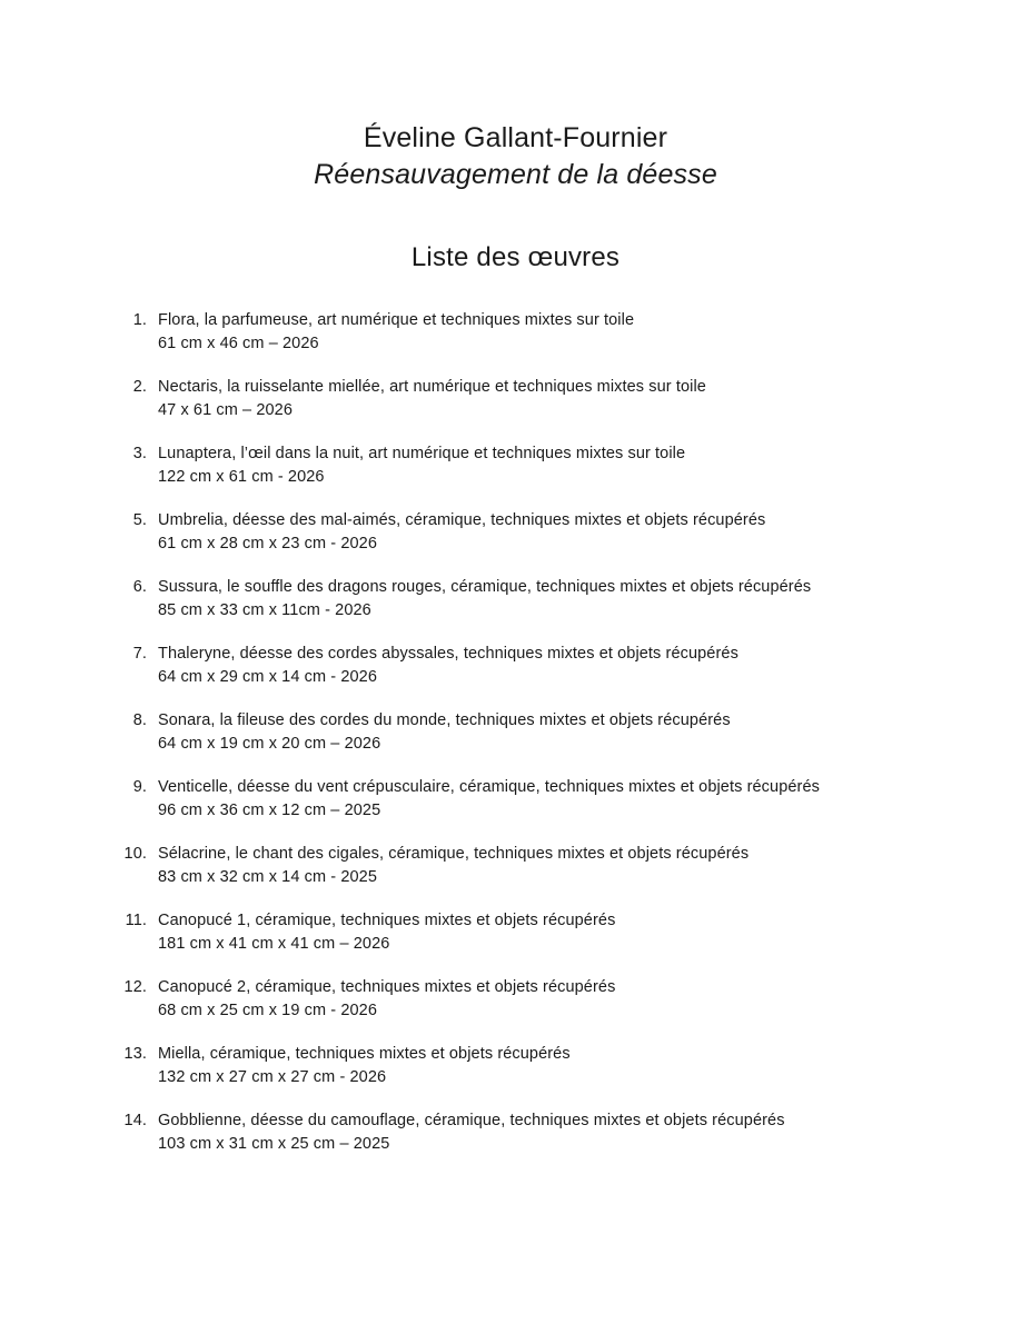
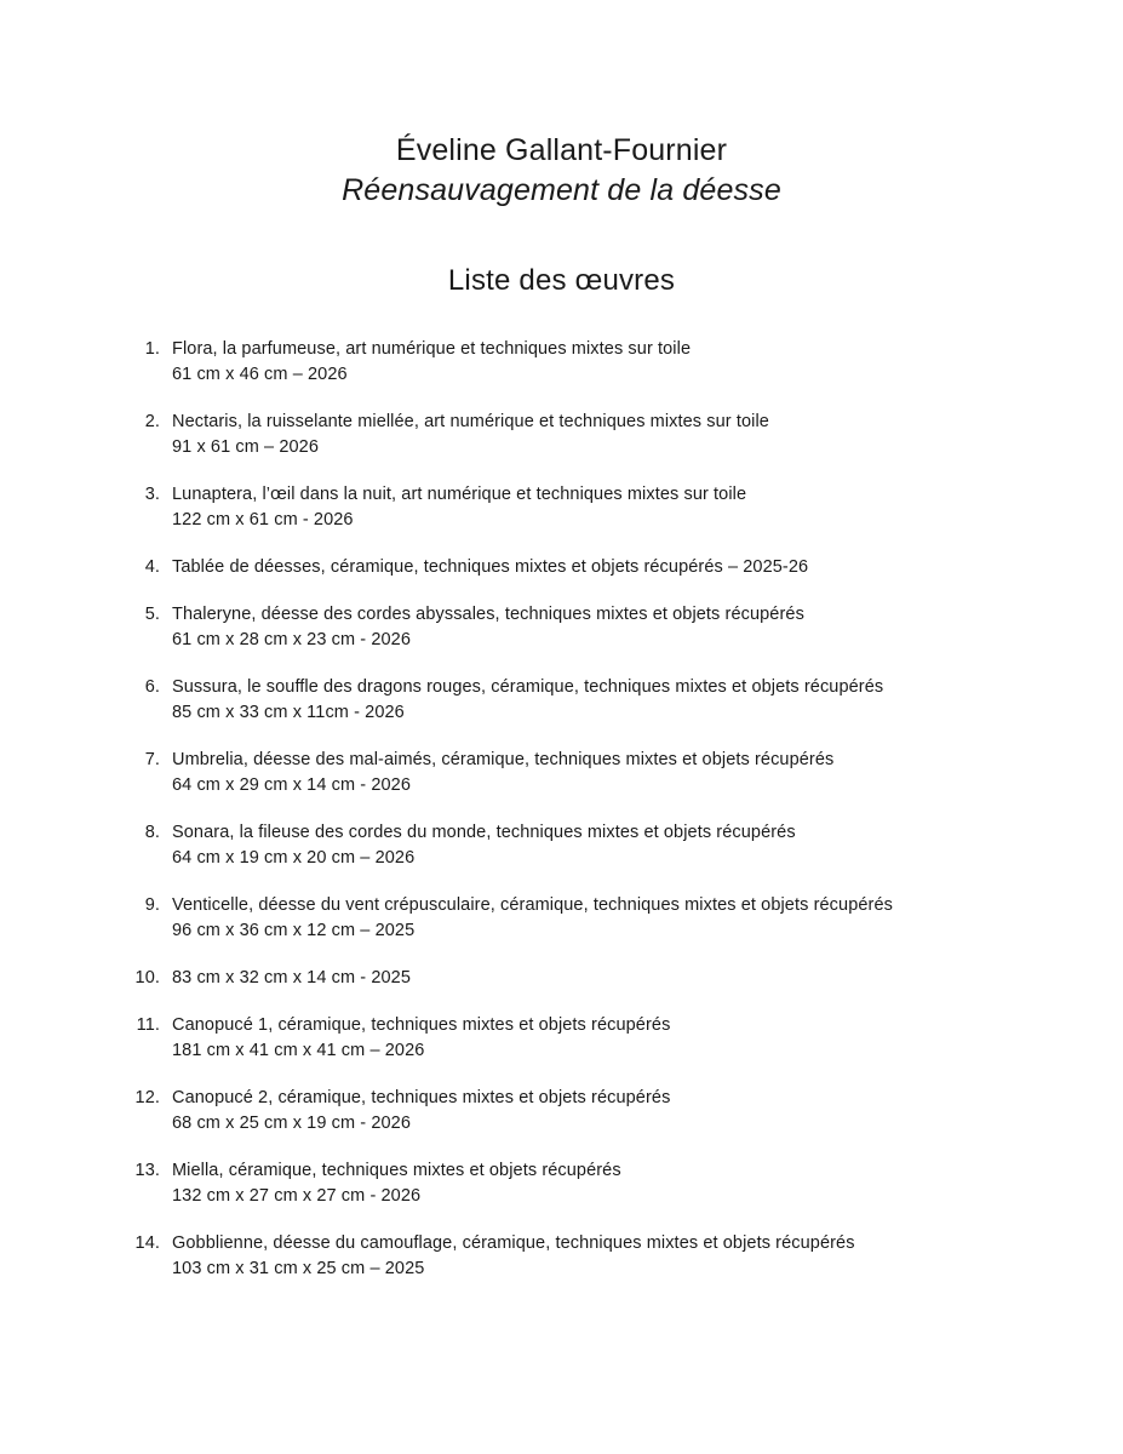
  Éveline Gallant-Fournier
  Réensauvagement de la déesse
  Liste des œuvres
  1.
  Flora, la parfumeuse, art numérique et techniques mixtes sur toile
  61 cm x 46 cm – 2026
  2.
  Nectaris, la ruisselante miellée, art numérique et techniques mixtes sur toile
- 47 x 61 cm – 2026
+ 91 x 61 cm – 2026
  3.
  Lunaptera, l’œil dans la nuit, art numérique et techniques mixtes sur toile
  122 cm x 61 cm - 2026
+ 4.
+ Tablée de déesses, céramique, techniques mixtes et objets récupérés – 2025-26
  5.
- Umbrelia, déesse des mal-aimés, céramique, techniques mixtes et objets récupérés
+ Thaleryne, déesse des cordes abyssales, techniques mixtes et objets récupérés
  61 cm x 28 cm x 23 cm - 2026
  6.
  Sussura, le souffle des dragons rouges, céramique, techniques mixtes et objets récupérés
  85 cm x 33 cm x 11cm - 2026
  7.
- Thaleryne, déesse des cordes abyssales, techniques mixtes et objets récupérés
+ Umbrelia, déesse des mal-aimés, céramique, techniques mixtes et objets récupérés
  64 cm x 29 cm x 14 cm - 2026
  8.
  Sonara, la fileuse des cordes du monde, techniques mixtes et objets récupérés
  64 cm x 19 cm x 20 cm – 2026
  9.
  Venticelle, déesse du vent crépusculaire, céramique, techniques mixtes et objets récupérés
  96 cm x 36 cm x 12 cm – 2025
  10.
- Sélacrine, le chant des cigales, céramique, techniques mixtes et objets récupérés
  83 cm x 32 cm x 14 cm - 2025
  11.
  Canopucé 1, céramique, techniques mixtes et objets récupérés
  181 cm x 41 cm x 41 cm – 2026
  12.
  Canopucé 2, céramique, techniques mixtes et objets récupérés
  68 cm x 25 cm x 19 cm - 2026
  13.
  Miella, céramique, techniques mixtes et objets récupérés
  132 cm x 27 cm x 27 cm - 2026
  14.
  Gobblienne, déesse du camouflage, céramique, techniques mixtes et objets récupérés
  103 cm x 31 cm x 25 cm – 2025
